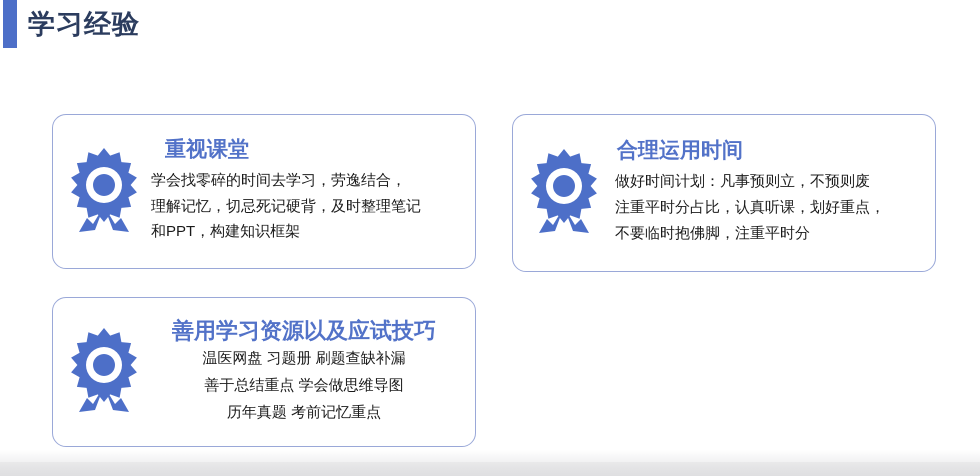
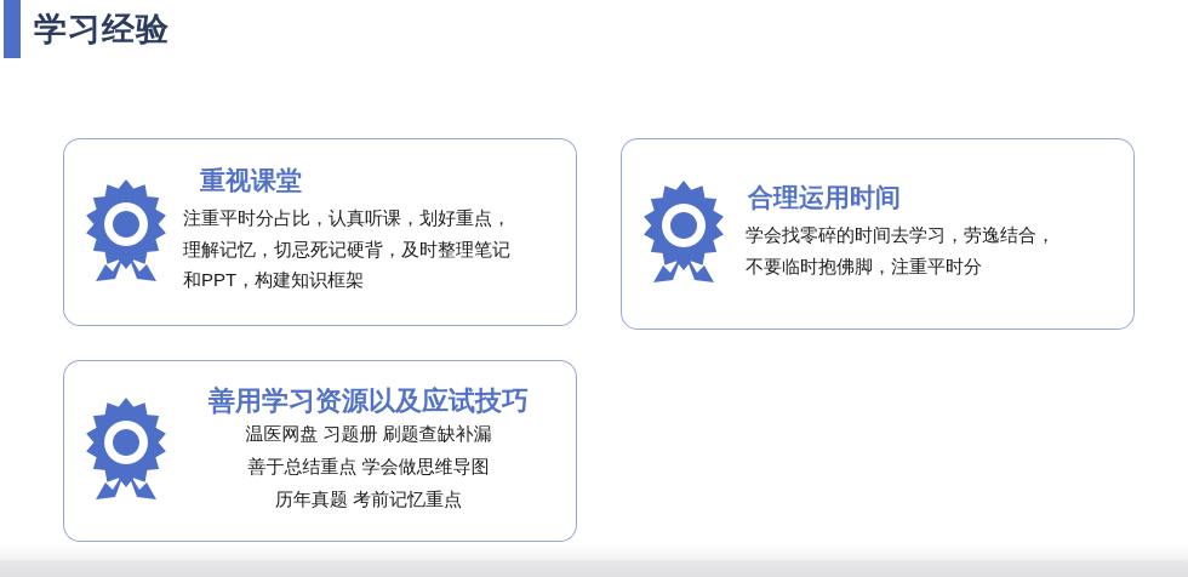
  学习经验
  重视课堂
- 学会找零碎的时间去学习，劳逸结合，
+ 注重平时分占比，认真听课，划好重点，
  理解记忆，切忌死记硬背，及时整理笔记
  和PPT，构建知识框架
  合理运用时间
- 做好时间计划：凡事预则立，不预则废
- 注重平时分占比，认真听课，划好重点，
+ 学会找零碎的时间去学习，劳逸结合，
  不要临时抱佛脚，注重平时分
  善用学习资源以及应试技巧
  温医网盘 习题册 刷题查缺补漏
  善于总结重点 学会做思维导图
  历年真题 考前记忆重点
